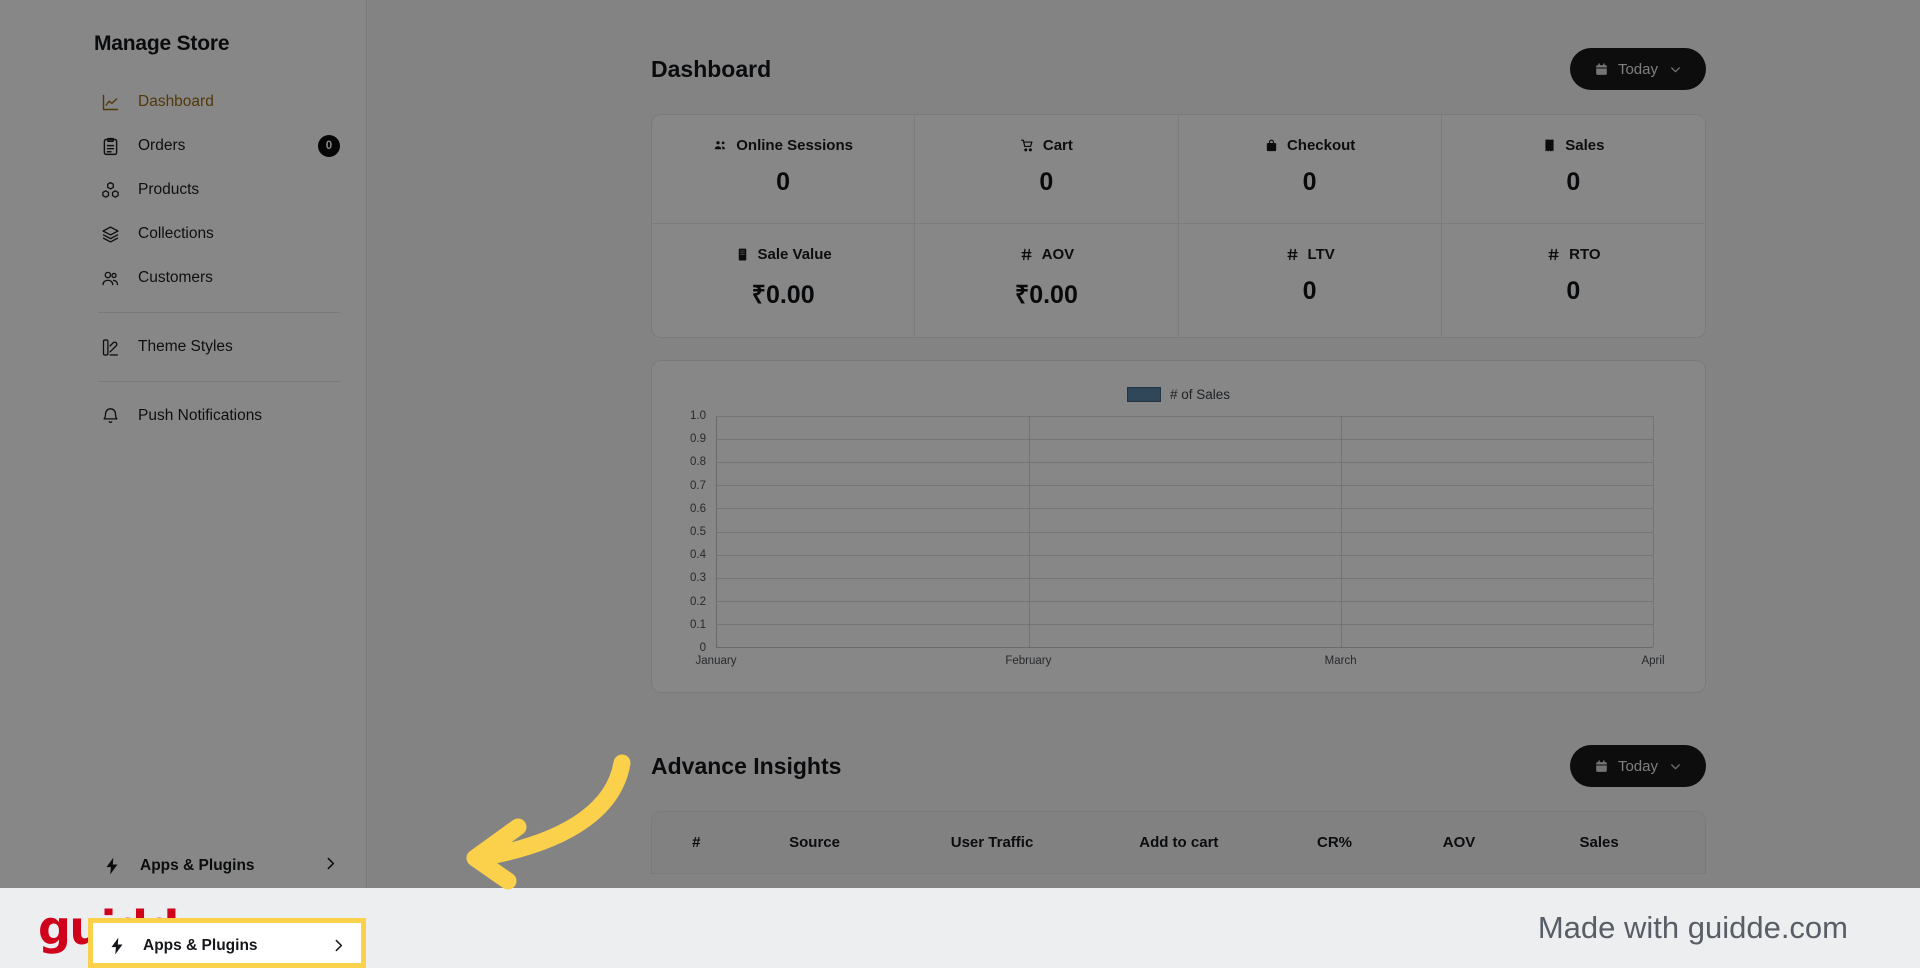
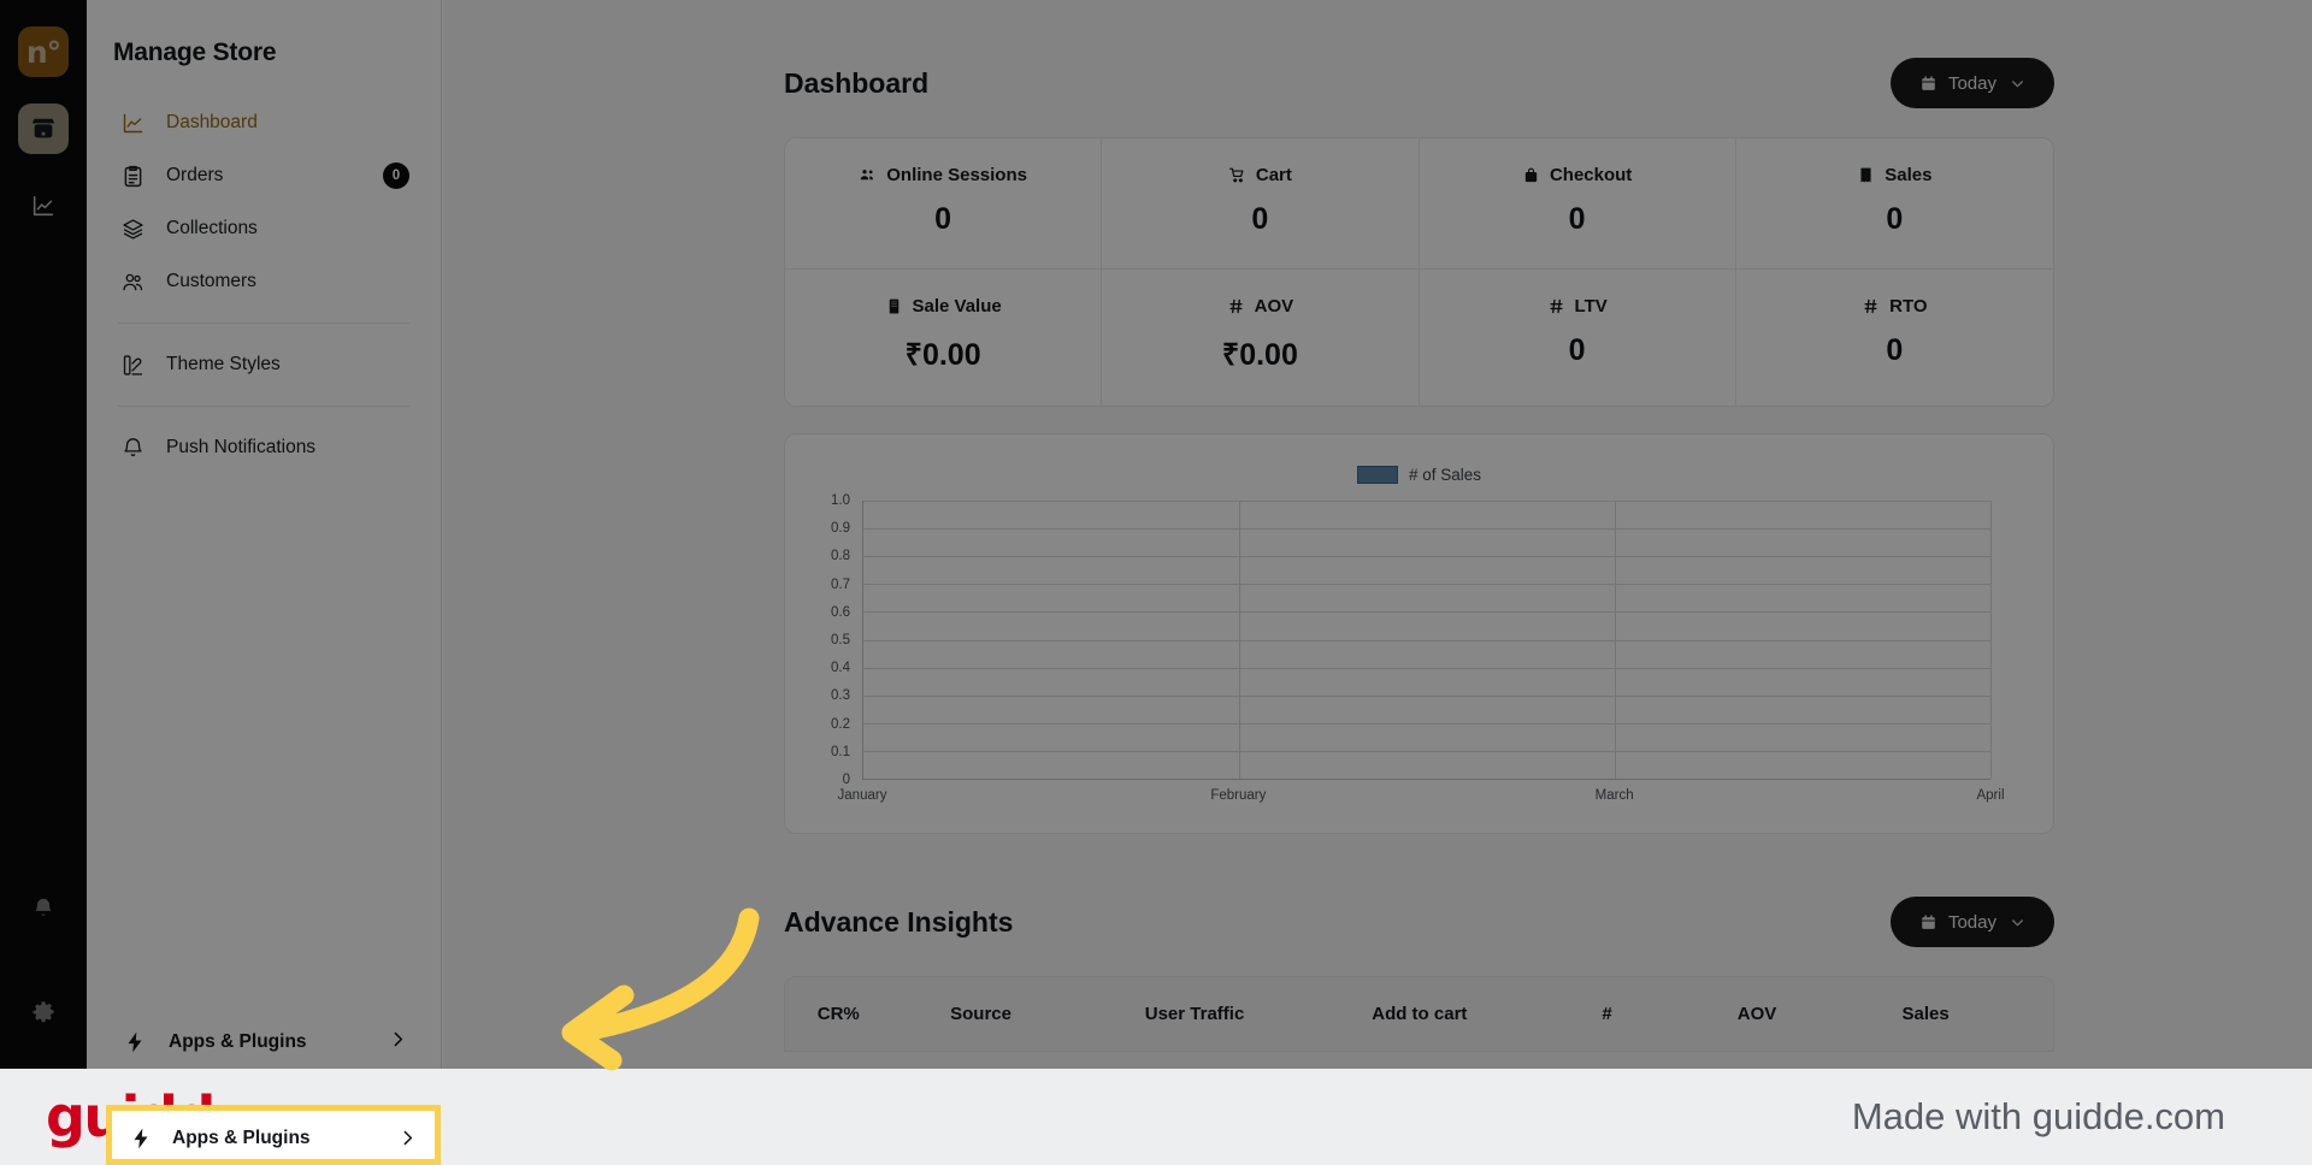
+ n°
  Manage Store
  Dashboard
  Orders
  0
- Products
  Collections
  Customers
  Theme Styles
  Push Notifications
  Apps & Plugins
  Dashboard
  Today
  Online Sessions
  0
  Cart
  0
  Checkout
  0
  Sales
  0
  Sale Value
  ₹0.00
  AOV
  ₹0.00
  LTV
  0
  RTO
  0
  # of Sales
  1.0
  0.9
  0.8
  0.7
  0.6
  0.5
  0.4
  0.3
  0.2
  0.1
  0
  January
  February
  March
  April
  Advance Insights
  Today
- #
+ CR%
  Source
  User Traffic
  Add to cart
- CR%
+ #
  AOV
  Sales
  Apps & Plugins
  Made with guidde.com
